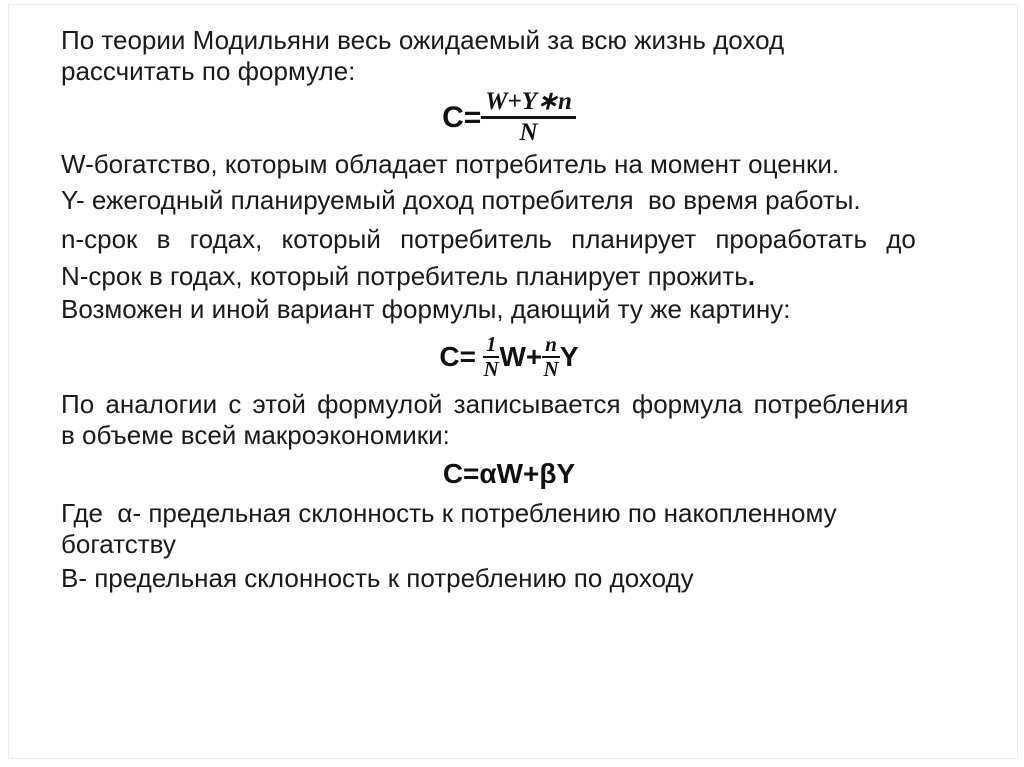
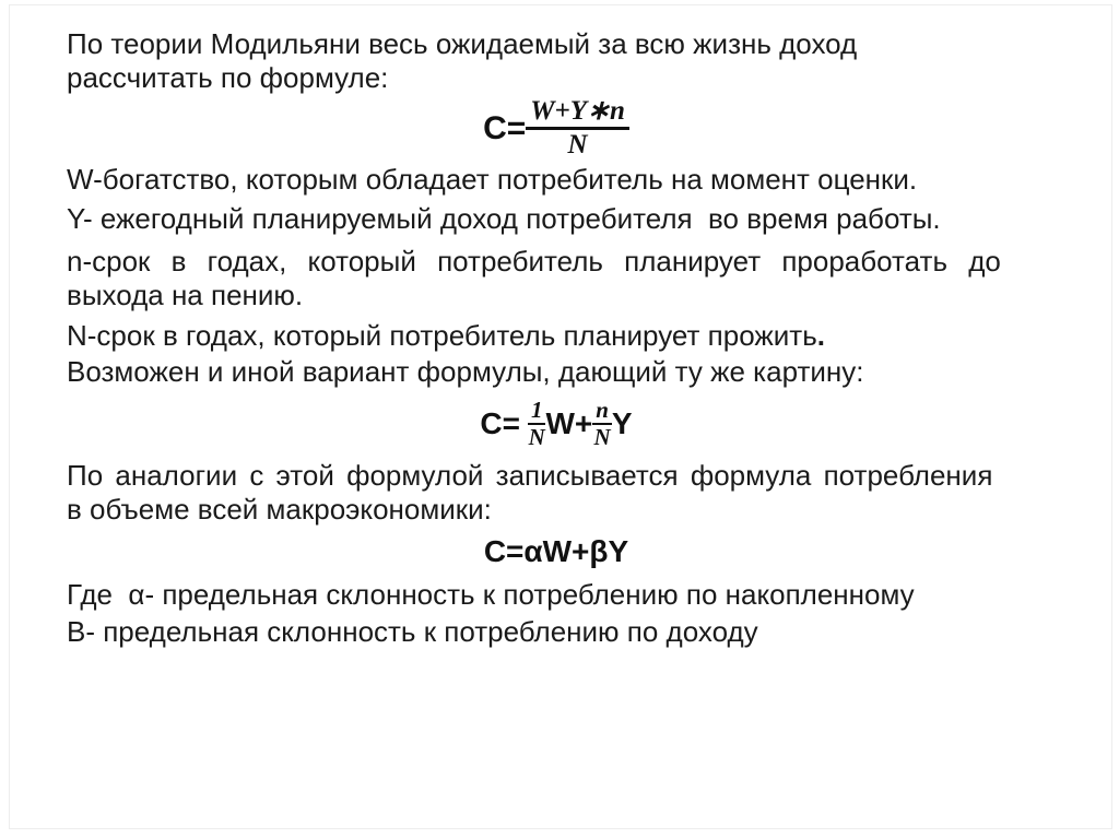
  По теории Модильяни весь ожидаемый за всю жизнь доход
  рассчитать по формуле:
  C=
  W+Y∗n
  N
  W-богатство, которым обладает потребитель на момент оценки.
  Y- ежегодный планируемый доход потребителя во время работы.
  n-срок в годах, который потребитель планирует проработать до
+ выхода на пению.
  N-срок в годах, который потребитель планирует прожить.
  Возможен и иной вариант формулы, дающий ту же картину:
  C=
  1
  N
  W+
  n
  N
  Y
  По аналогии с этой формулой записывается формула потребления
  в объеме всей макроэкономики:
  C=αW+βY
  Где α- предельная склонность к потреблению по накопленному
- богатству
  В- предельная склонность к потреблению по доходу
